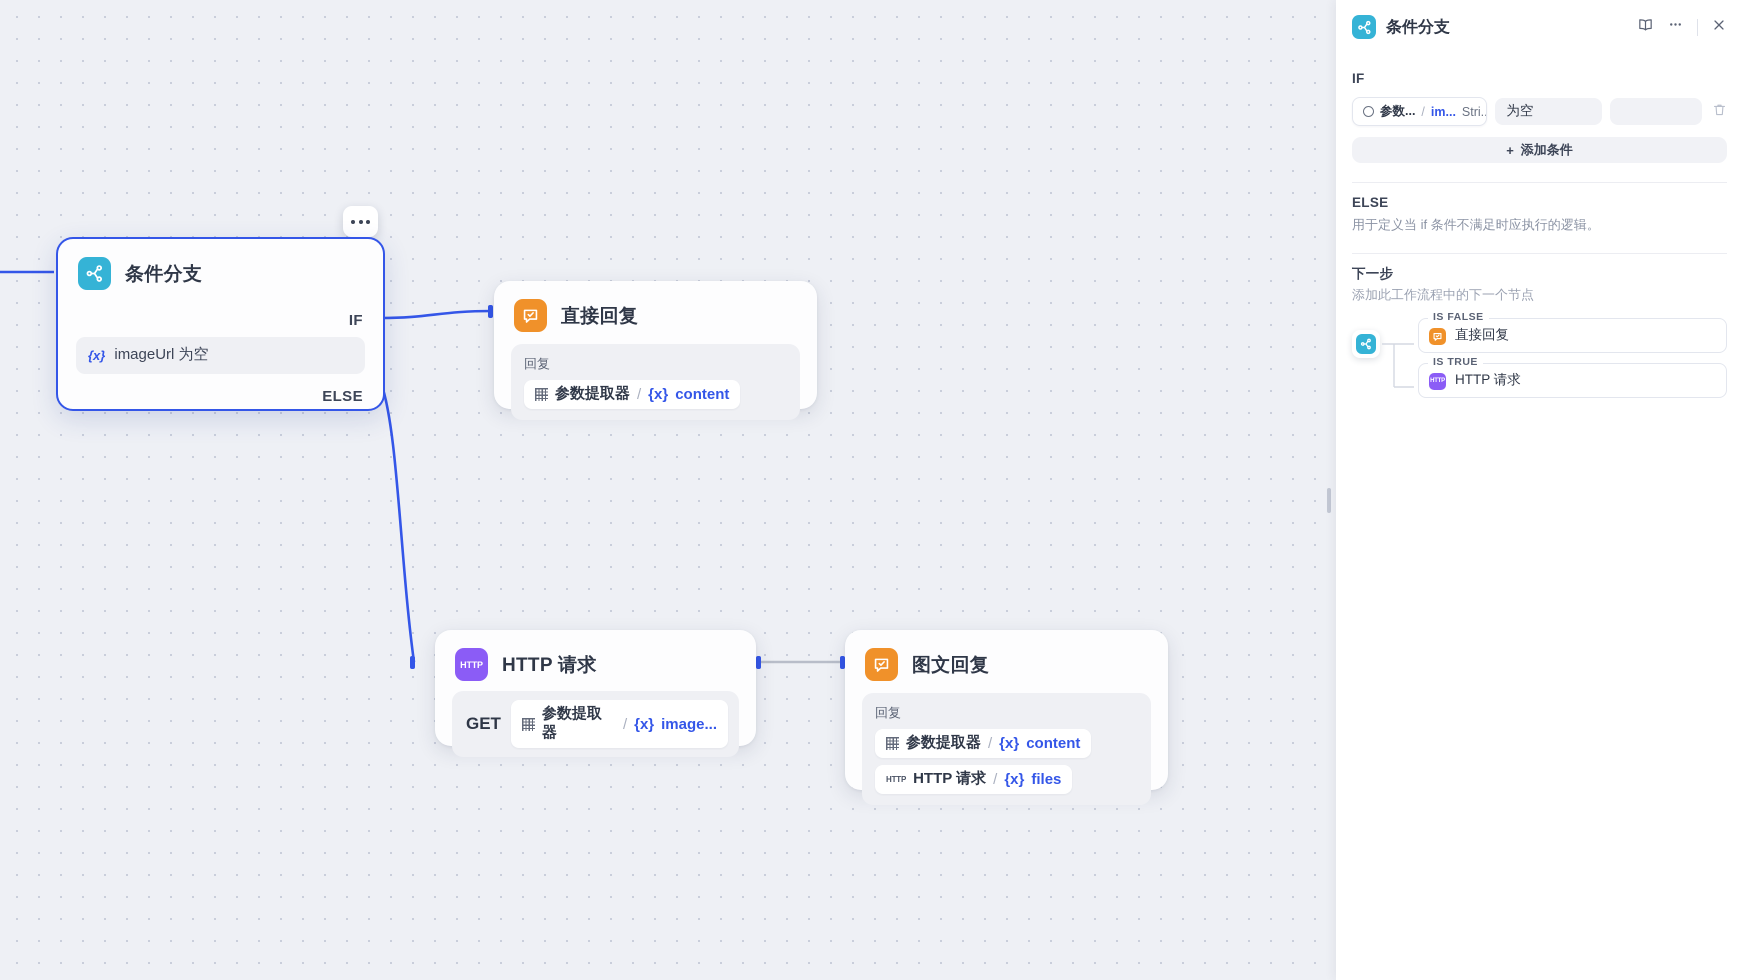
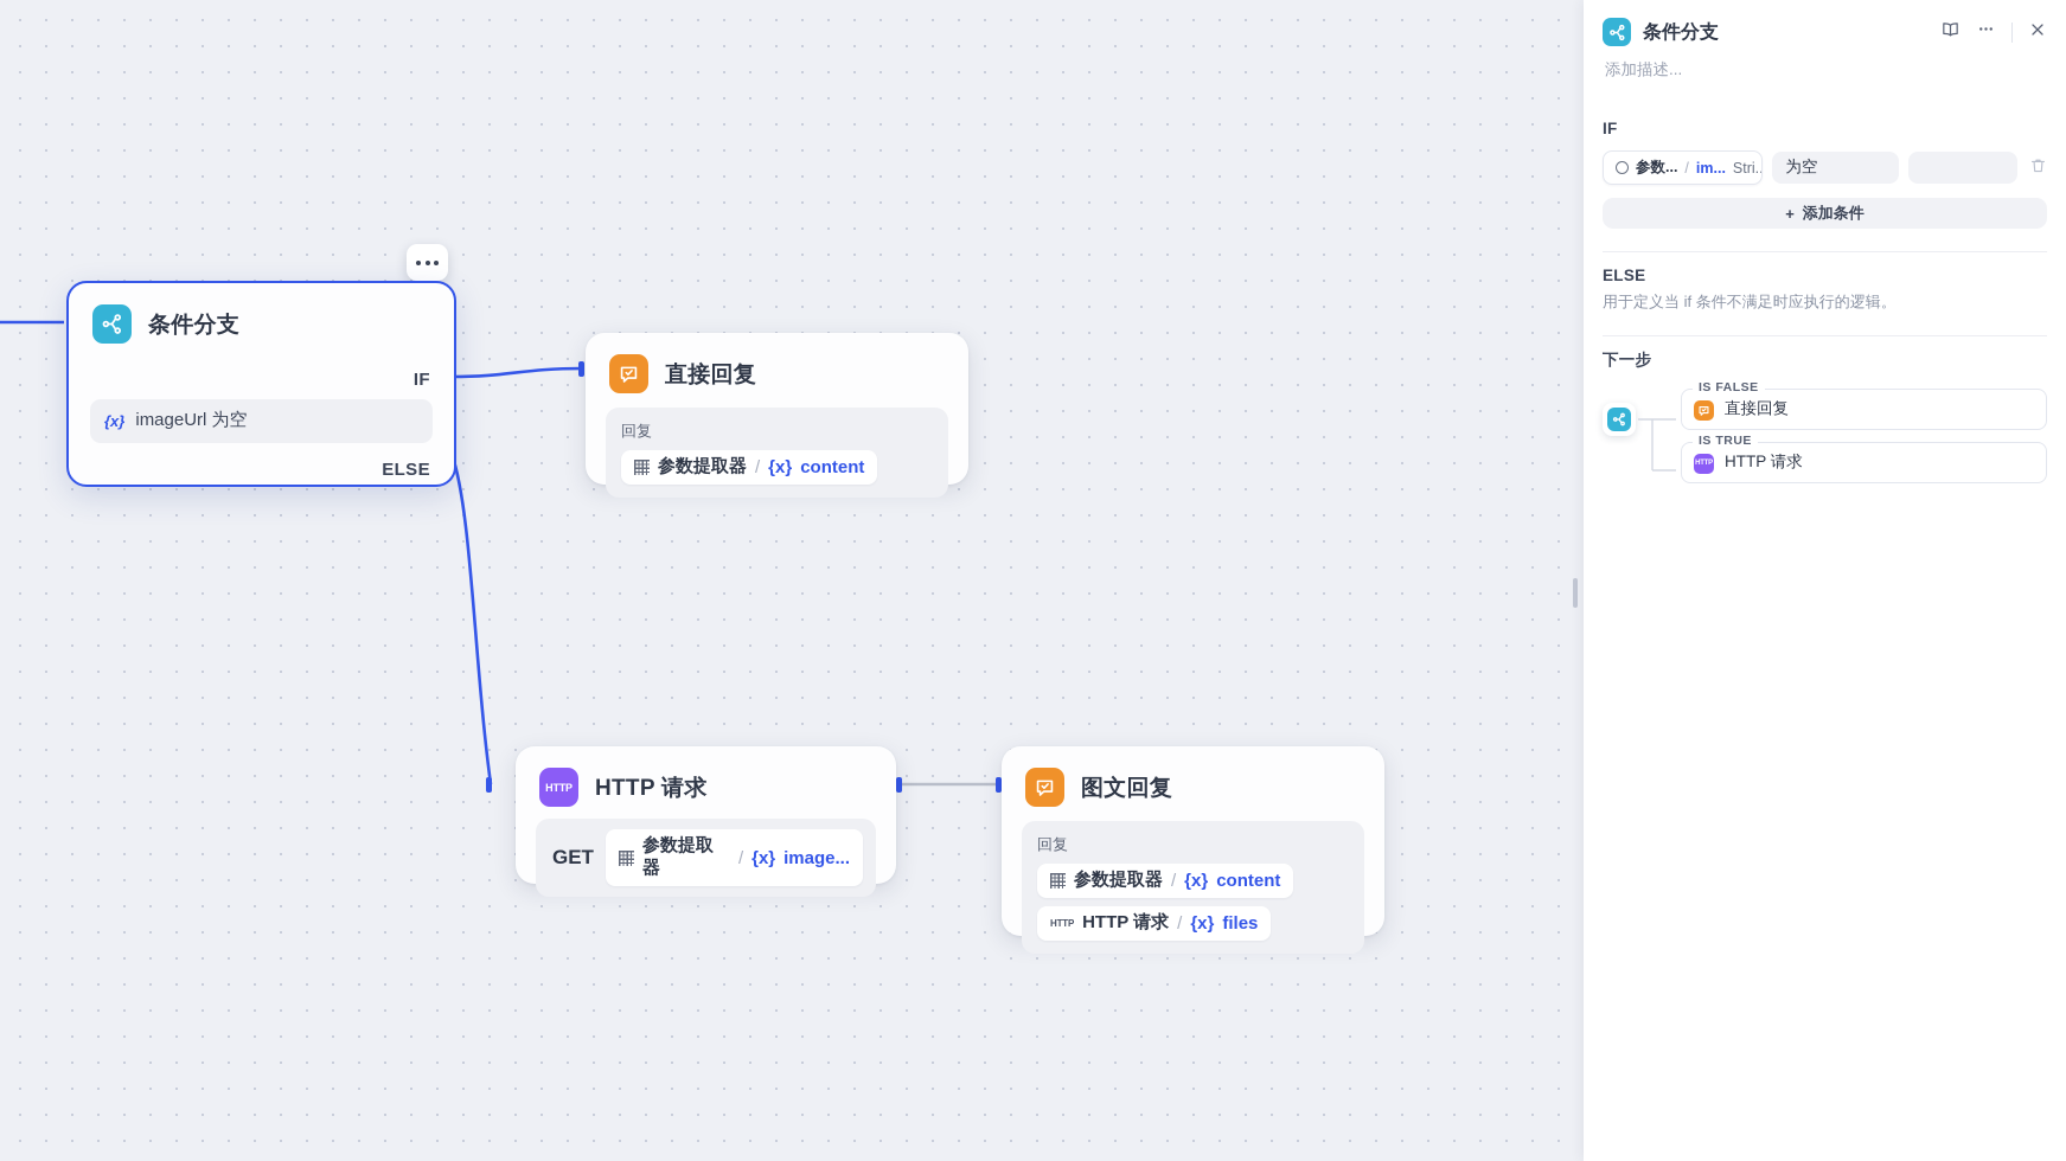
  条件分支
  IF
  {x}
  imageUrl 为空
  ELSE
  直接回复
  回复
  参数提取器
  /
  {x}
  content
  HTTP
  HTTP 请求
  GET
  参数提取器
  /
  {x}
  image...
  图文回复
  回复
  参数提取器
  /
  {x}
  content
  HTTP
  HTTP 请求
  /
  {x}
  files
  条件分支
+ 添加描述...
  IF
  参数...
  /
  im...
  Stri..
  为空
  +
  添加条件
  ELSE
  用于定义当 if 条件不满足时应执行的逻辑。
  下一步
- 添加此工作流程中的下一个节点
  IS FALSE
  直接回复
  IS TRUE
  HTTP 请求
